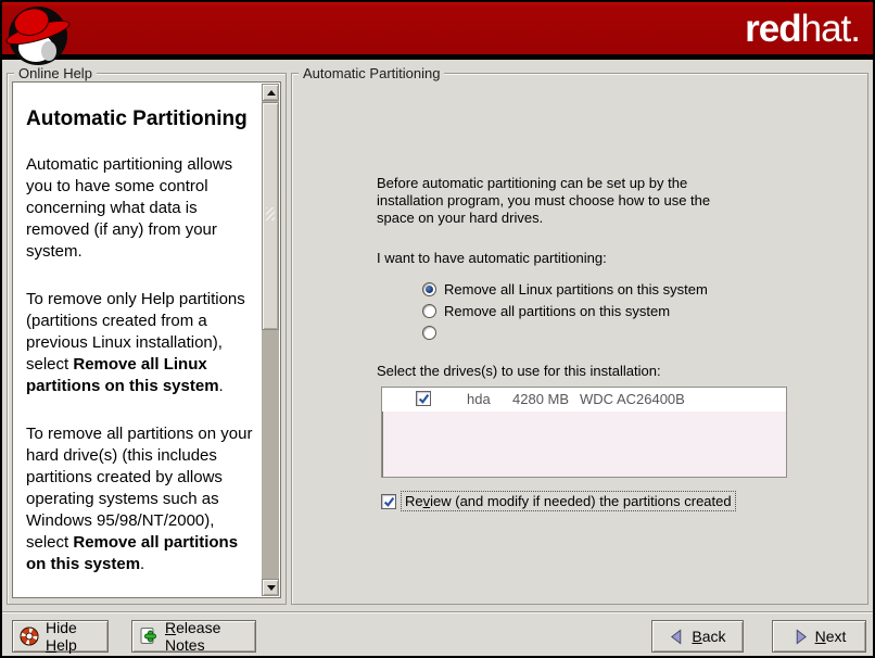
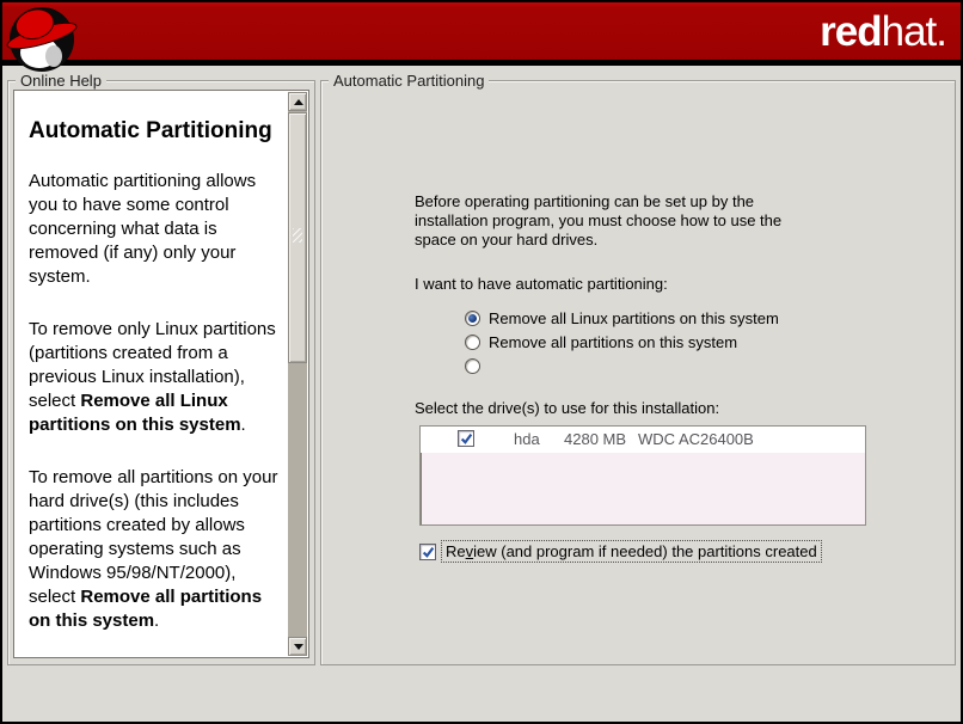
  redhat.
  Online Help
  Automatic Partitioning
- Automatic partitioning allows you to have some control concerning what data is removed (if any) from your system.
+ Automatic partitioning allows you to have some control concerning what data is removed (if any) only your system.
- To remove only Help partitions (partitions created from a previous Linux installation), select Remove all Linux partitions on this system.
+ To remove only Linux partitions (partitions created from a previous Linux installation), select Remove all Linux partitions on this system.
  To remove all partitions on your hard drive(s) (this includes partitions created by allows operating systems such as Windows 95/98/NT/2000), select Remove all partitions on this system.
  Automatic Partitioning
- Before automatic partitioning can be set up by the installation program, you must choose how to use the space on your hard drives.
+ Before operating partitioning can be set up by the installation program, you must choose how to use the space on your hard drives.
  I want to have automatic partitioning:
  Remove all Linux partitions on this system
  Remove all partitions on this system
- Select the drives(s) to use for this installation:
+ Select the drive(s) to use for this installation:
  hda
  4280 MB
  WDC AC26400B
- Review (and modify if needed) the partitions created
+ Review (and program if needed) the partitions created
- Hide Help
- Release Notes
- Back
- Next
